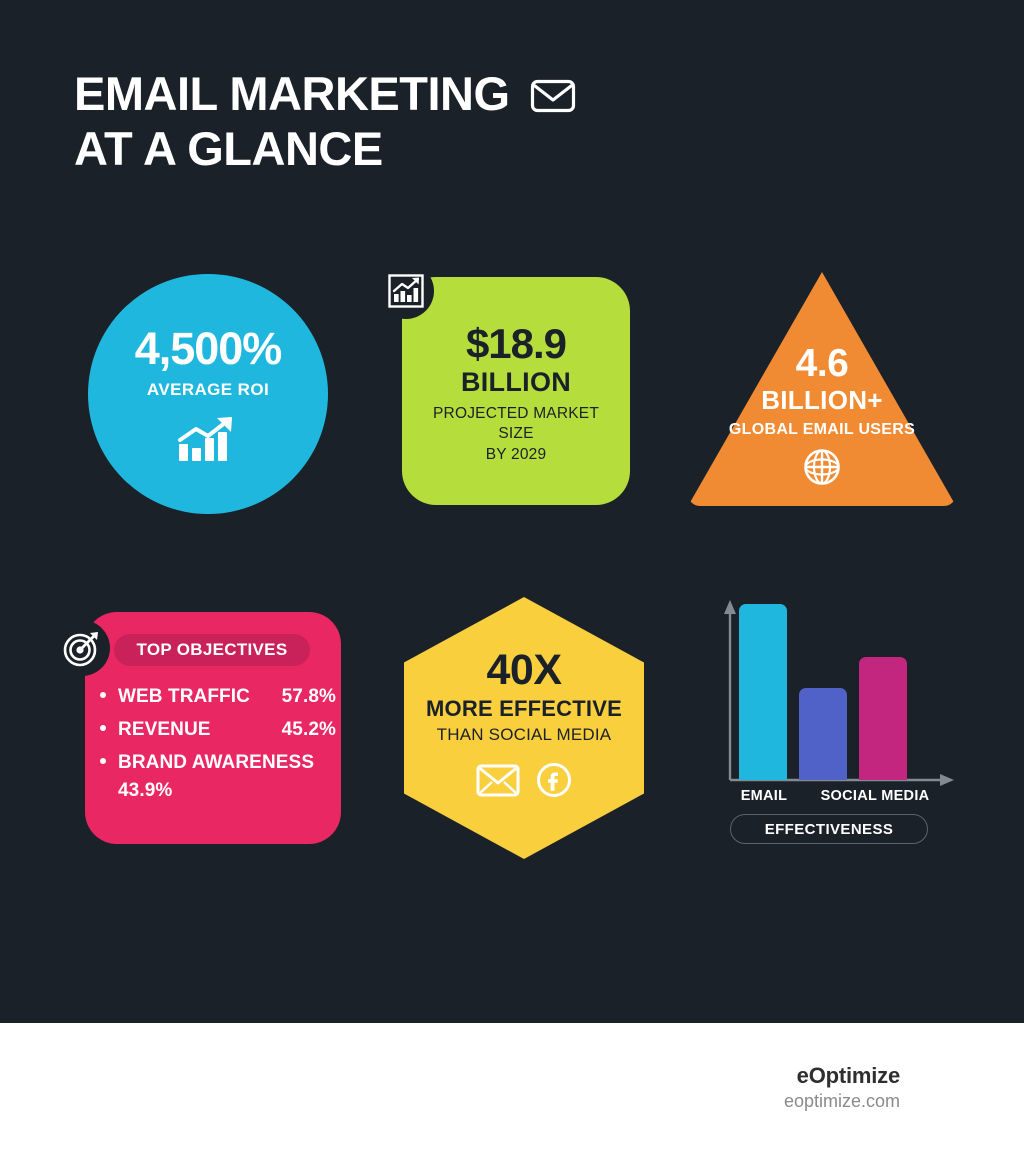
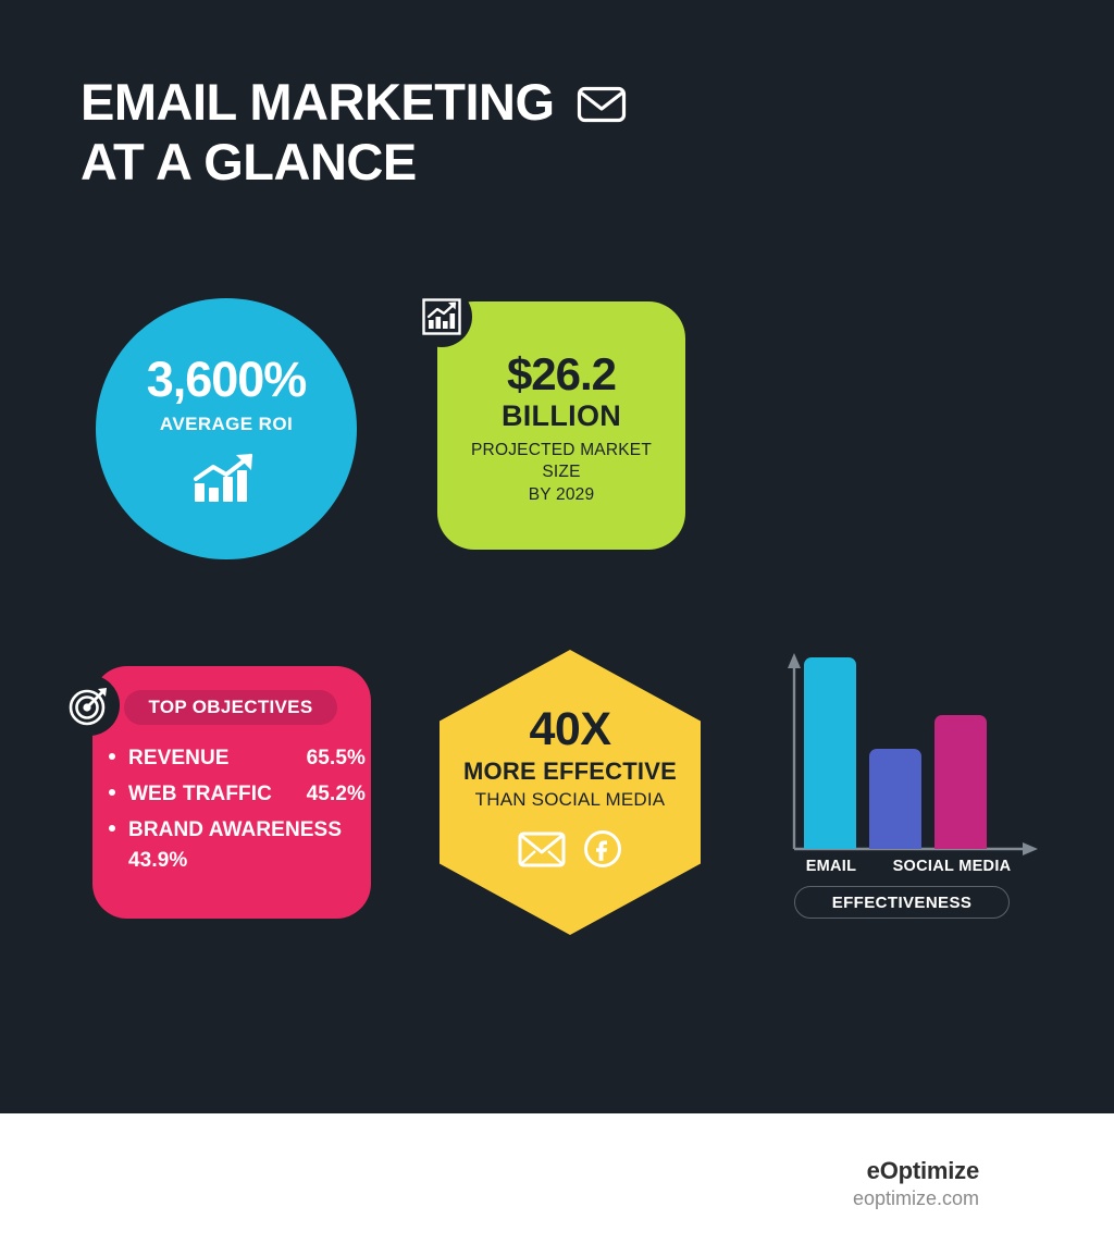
  EMAIL MARKETING
  AT A GLANCE
- 4,500%
+ 3,600%
  AVERAGE ROI
- $18.9
+ $26.2
  BILLION
  PROJECTED MARKET SIZE
  BY 2029
- 4.6
- BILLION+
- GLOBAL EMAIL USERS
  TOP OBJECTIVES
- WEB TRAFFIC
+ REVENUE
- 57.8%
+ 65.5%
- REVENUE
+ WEB TRAFFIC
  45.2%
  BRAND AWARENESS
  43.9%
  40X
  MORE EFFECTIVE
  THAN SOCIAL MEDIA
  EMAIL
  SOCIAL MEDIA
  EFFECTIVENESS
  eOptimize
  eoptimize.com
